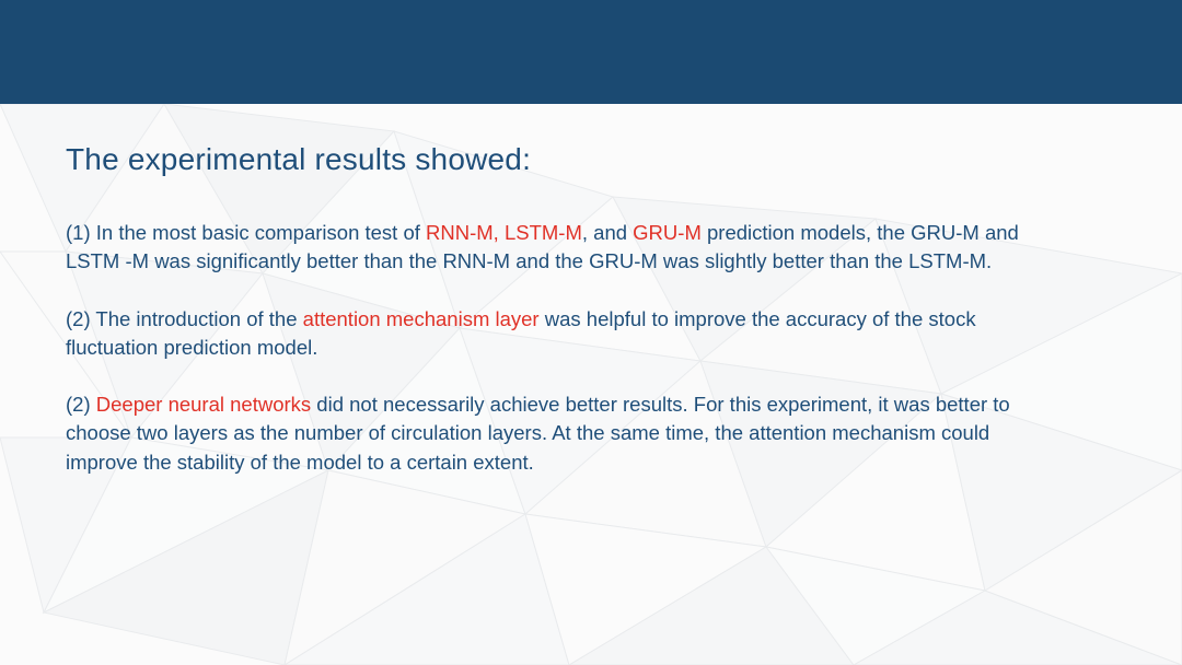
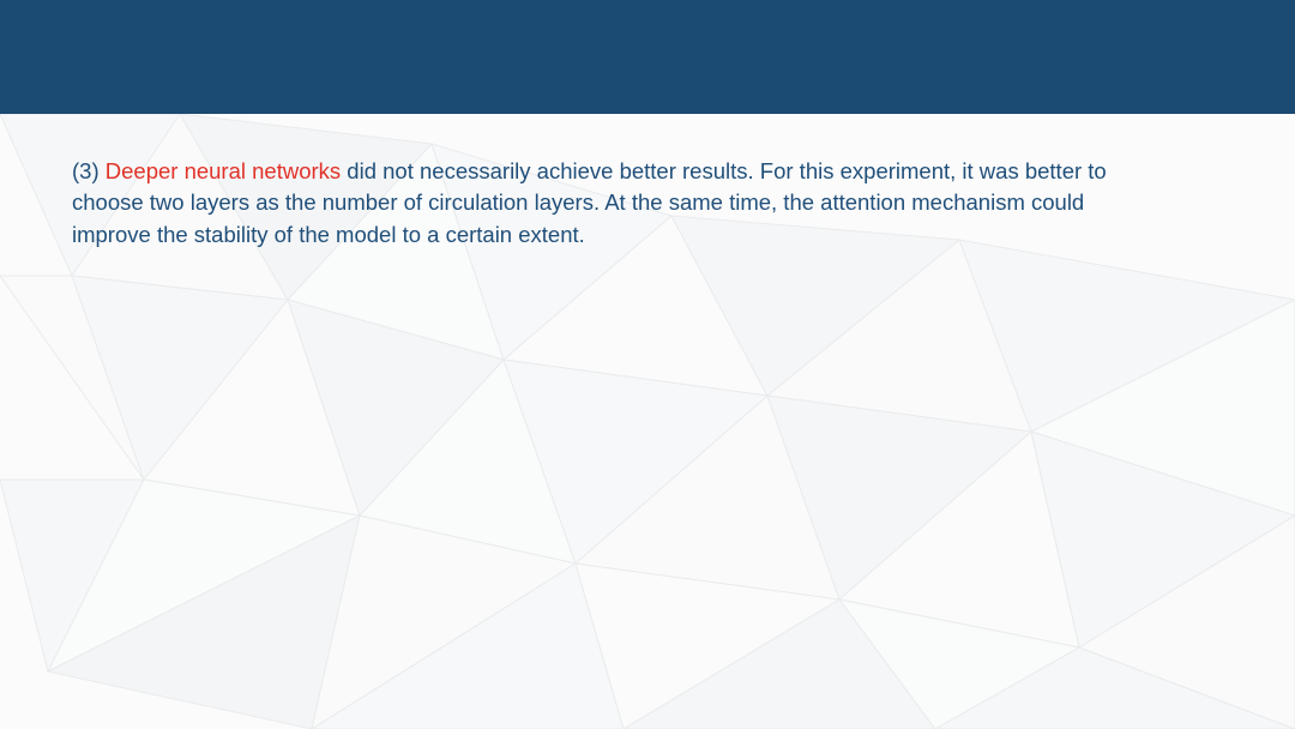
- The experimental results showed:
- (1) In the most basic comparison test of RNN-M, LSTM-M, and GRU-M prediction models, the GRU-M and LSTM -M was significantly better than the RNN-M and the GRU-M was slightly better than the LSTM-M.
- (2) The introduction of the attention mechanism layer was helpful to improve the accuracy of the stock fluctuation prediction model.
- (2) Deeper neural networks did not necessarily achieve better results. For this experiment, it was better to choose two layers as the number of circulation layers. At the same time, the attention mechanism could improve the stability of the model to a certain extent.
+ (3) Deeper neural networks did not necessarily achieve better results. For this experiment, it was better to choose two layers as the number of circulation layers. At the same time, the attention mechanism could improve the stability of the model to a certain extent.
